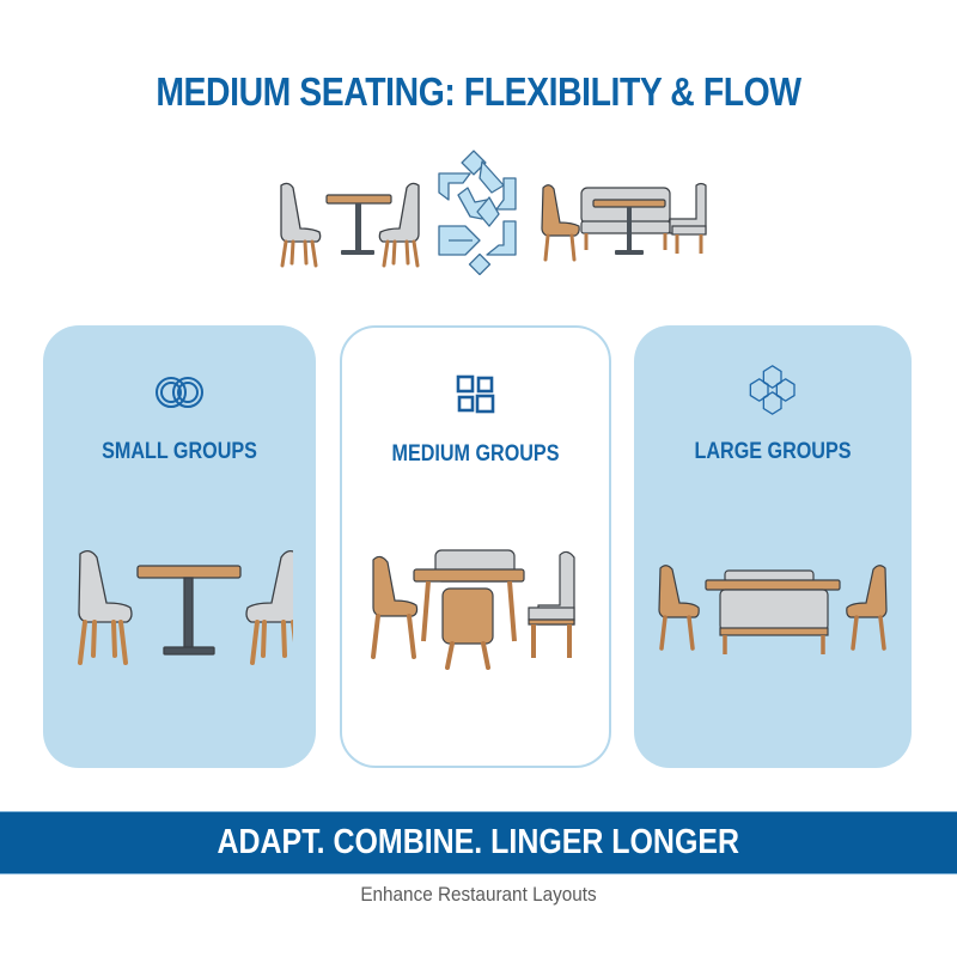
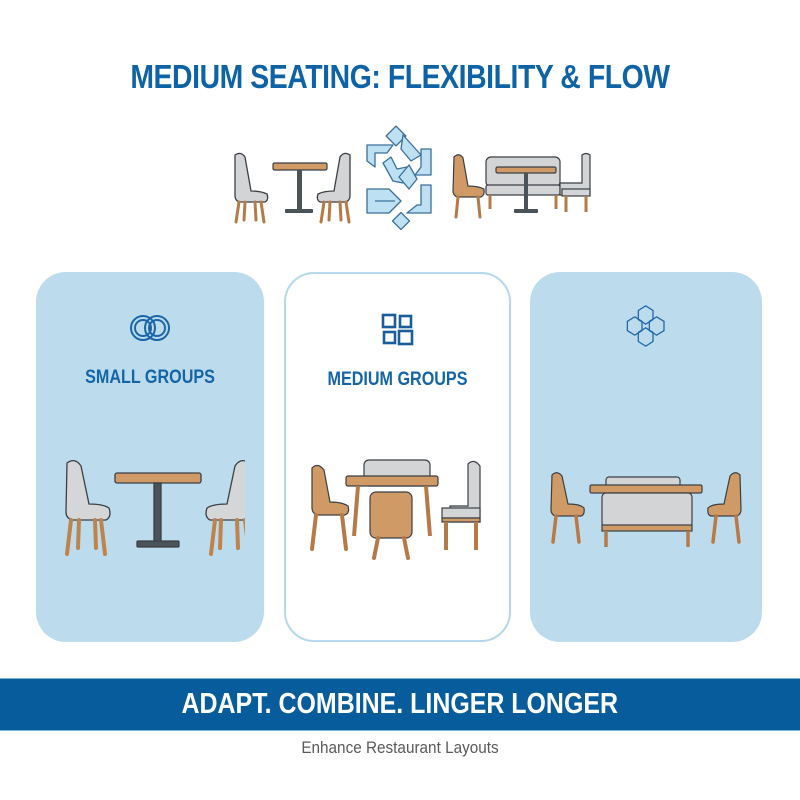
  MEDIUM SEATING: FLEXIBILITY & FLOW
  SMALL GROUPS
  MEDIUM GROUPS
- LARGE GROUPS
  ADAPT. COMBINE. LINGER LONGER
  Enhance Restaurant Layouts
